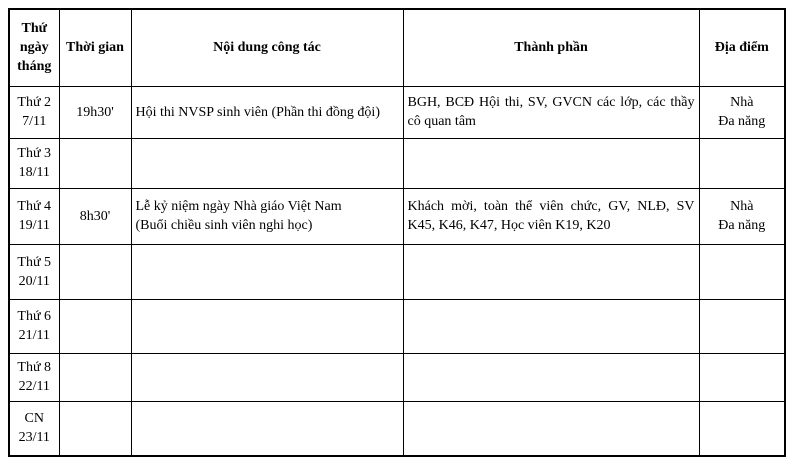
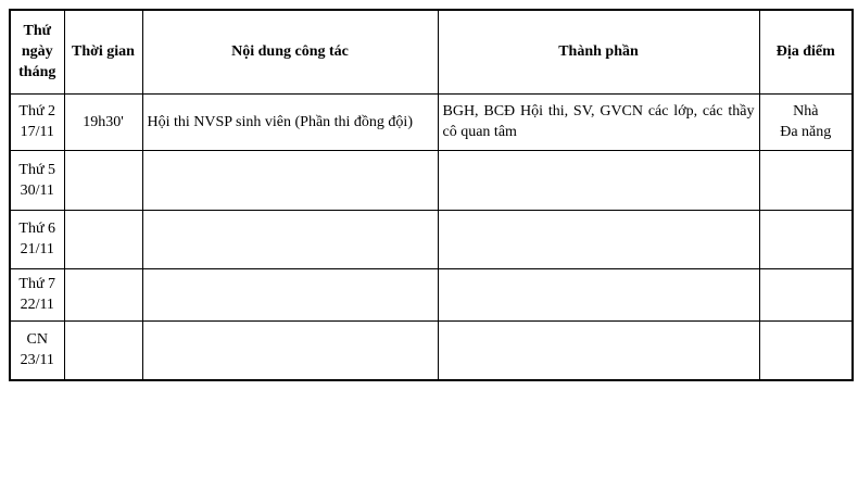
  Thứ ngày tháng	Thời gian	Nội dung công tác	Thành phần	Địa điểm
- Thứ 2 7/11	19h30'	Hội thi NVSP sinh viên (Phần thi đồng đội)	BGH, BCĐ Hội thi, SV, GVCN các lớp, các thầy cô quan tâm	Nhà Đa năng
+ Thứ 2 17/11	19h30'	Hội thi NVSP sinh viên (Phần thi đồng đội)	BGH, BCĐ Hội thi, SV, GVCN các lớp, các thầy cô quan tâm	Nhà Đa năng
- Thứ 3 18/11
- Thứ 4 19/11	8h30'	Lễ kỷ niệm ngày Nhà giáo Việt Nam (Buổi chiều sinh viên nghi học)	Khách mời, toàn thể viên chức, GV, NLĐ, SV K45, K46, K47, Học viên K19, K20	Nhà Đa năng
- Thứ 5 20/11
+ Thứ 5 30/11
  Thứ 6 21/11
- Thứ 8 22/11
+ Thứ 7 22/11
  CN 23/11
